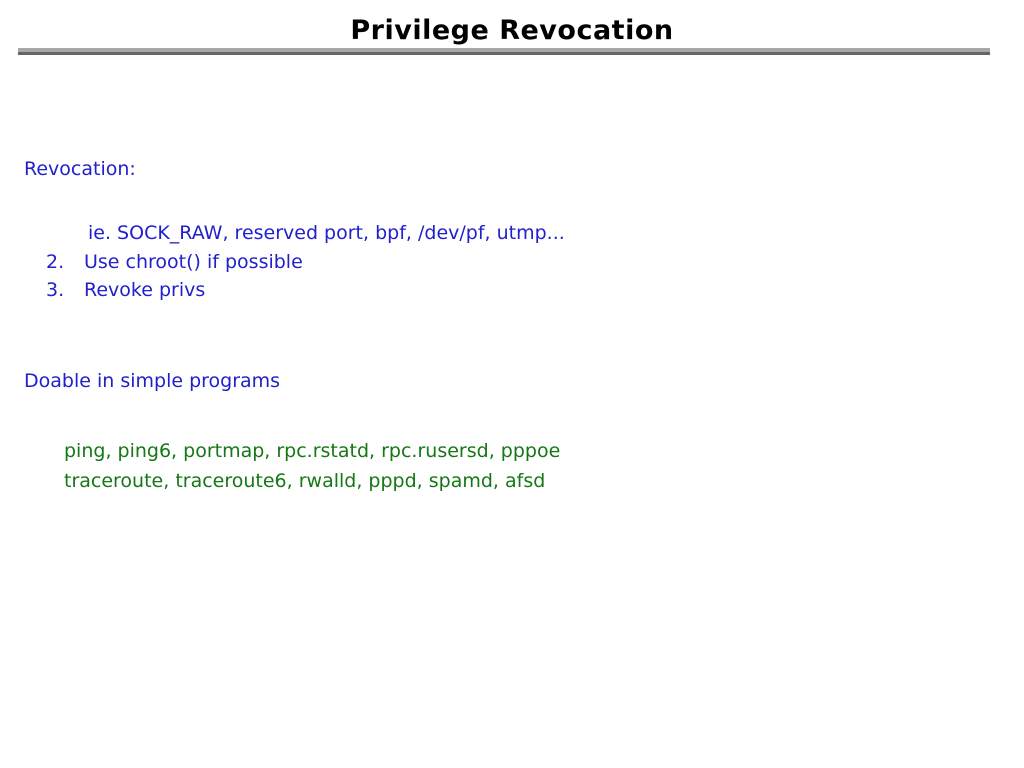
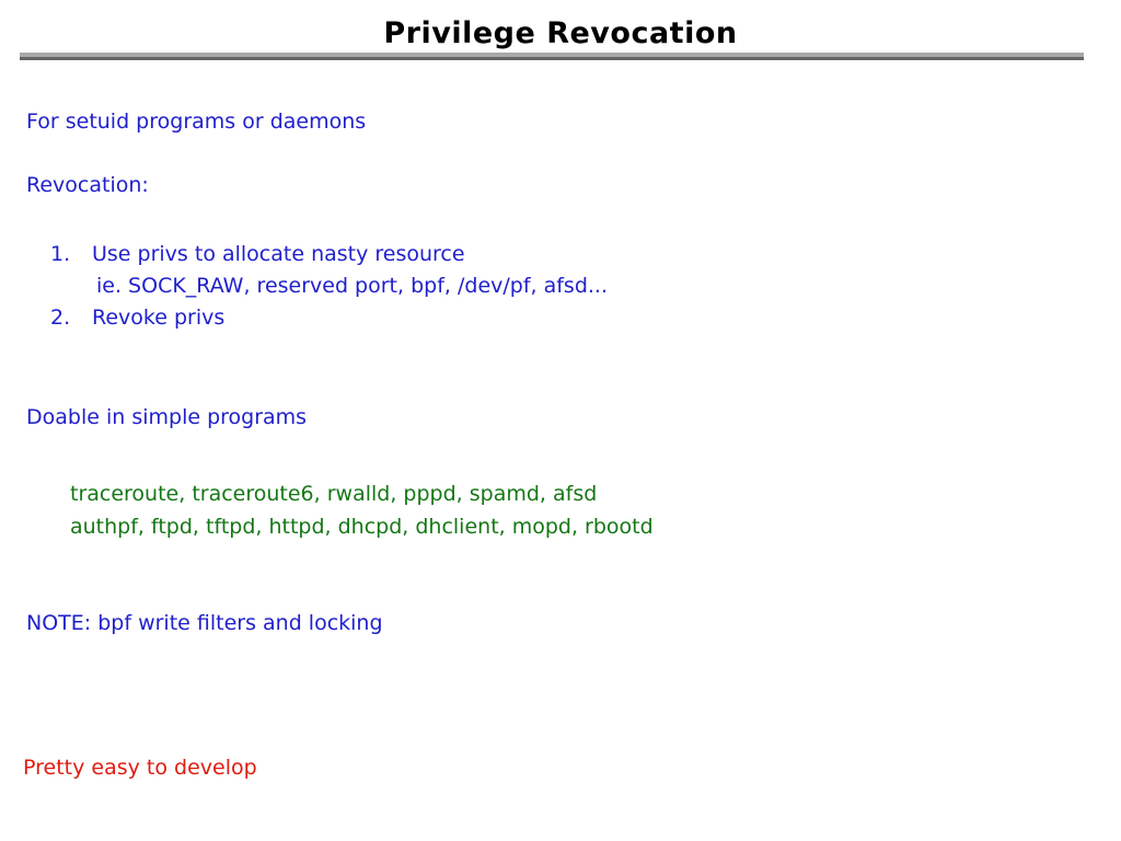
  Privilege Revocation
+ For setuid programs or daemons
  Revocation:
+ 1. Use privs to allocate nasty resource
- ie. SOCK_RAW, reserved port, bpf, /dev/pf, utmp...
+ ie. SOCK_RAW, reserved port, bpf, /dev/pf, afsd...
- 2. Use chroot() if possible
- 3. Revoke privs
+ 2. Revoke privs
  Doable in simple programs
- ping, ping6, portmap, rpc.rstatd, rpc.rusersd, pppoe
  traceroute, traceroute6, rwalld, pppd, spamd, afsd
+ authpf, ftpd, tftpd, httpd, dhcpd, dhclient, mopd, rbootd
+ NOTE: bpf write filters and locking
+ Pretty easy to develop
